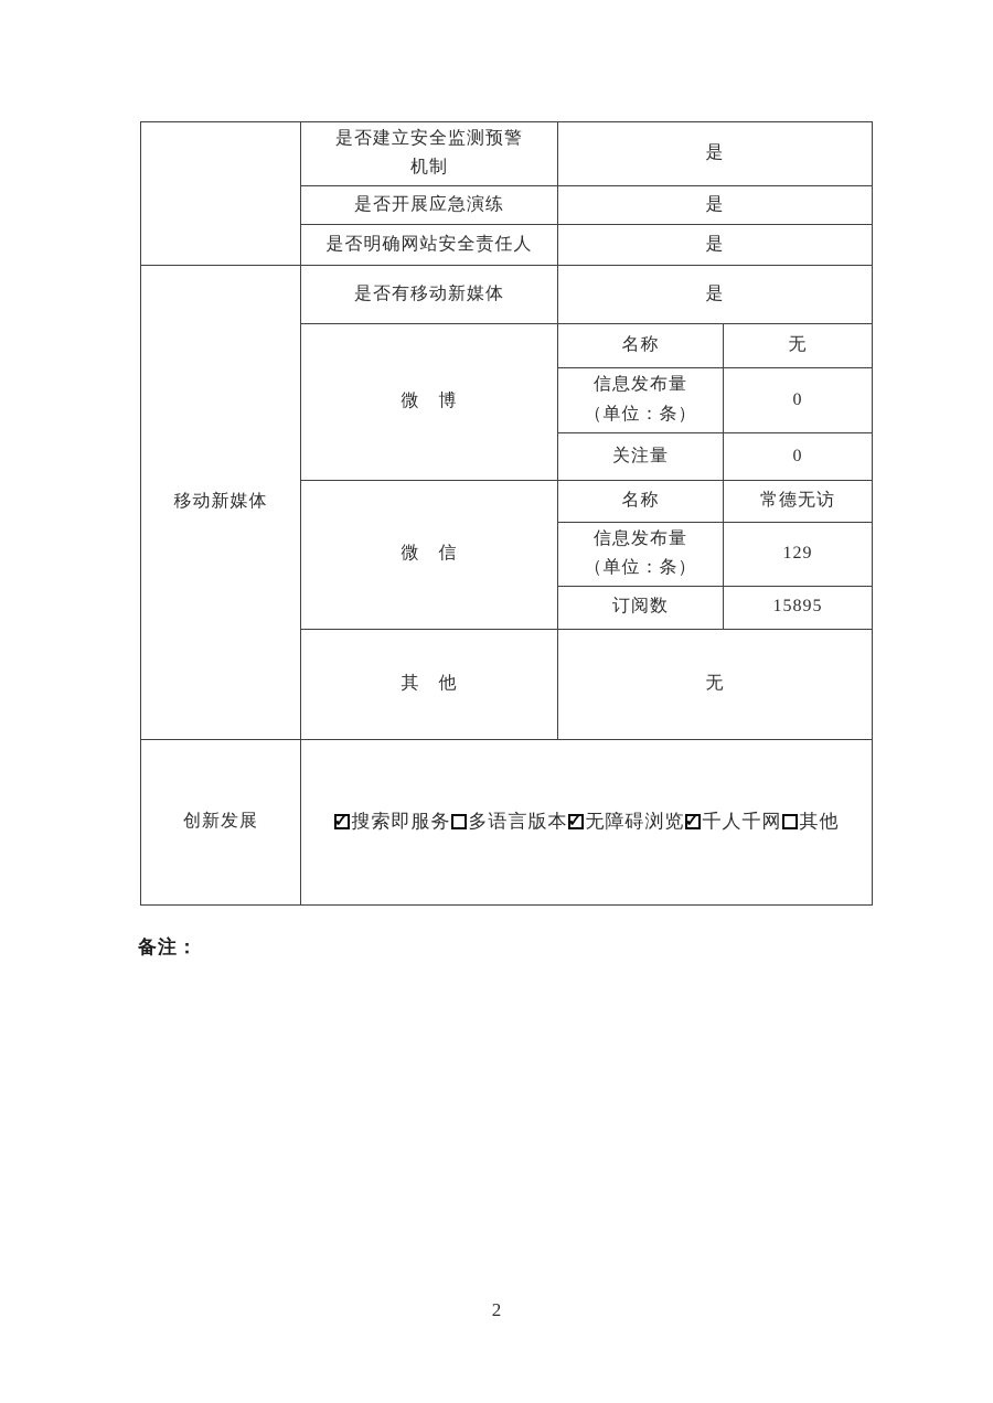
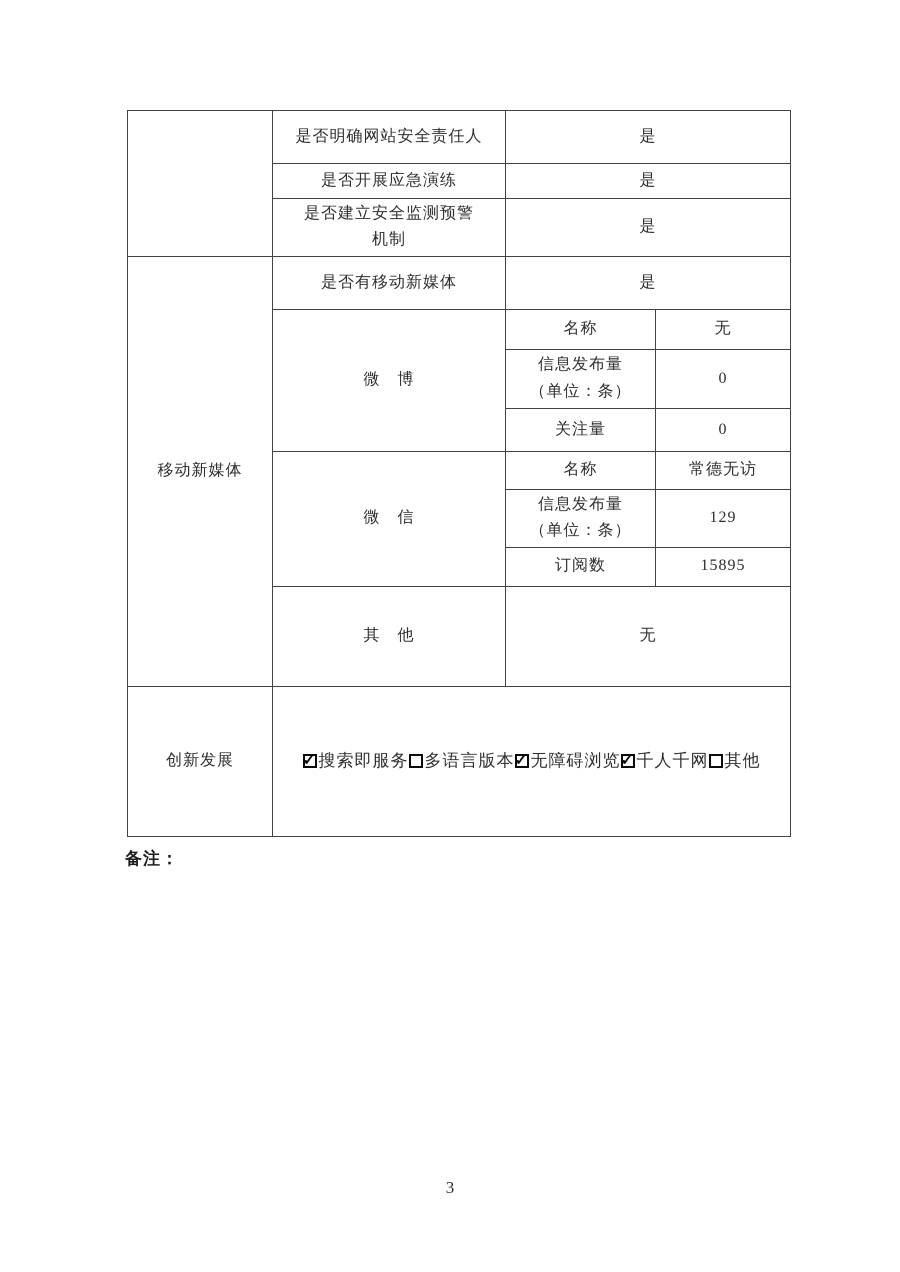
- 	是否建立安全监测预警 机制	是
+ 	是否明确网站安全责任人	是
  是否开展应急演练	是
- 是否明确网站安全责任人	是
+ 是否建立安全监测预警 机制	是
  移动新媒体	是否有移动新媒体	是
  微 博	名称	无
  信息发布量 （单位：条）	0
  关注量	0
  微 信	名称	常德无访
  信息发布量 （单位：条）	129
  订阅数	15895
  其 他	无
  创新发展	✓ 搜索即服务 多语言版本 ✓ 无障碍浏览 ✓ 千人千网 其他
  备注：
- 2
+ 3
